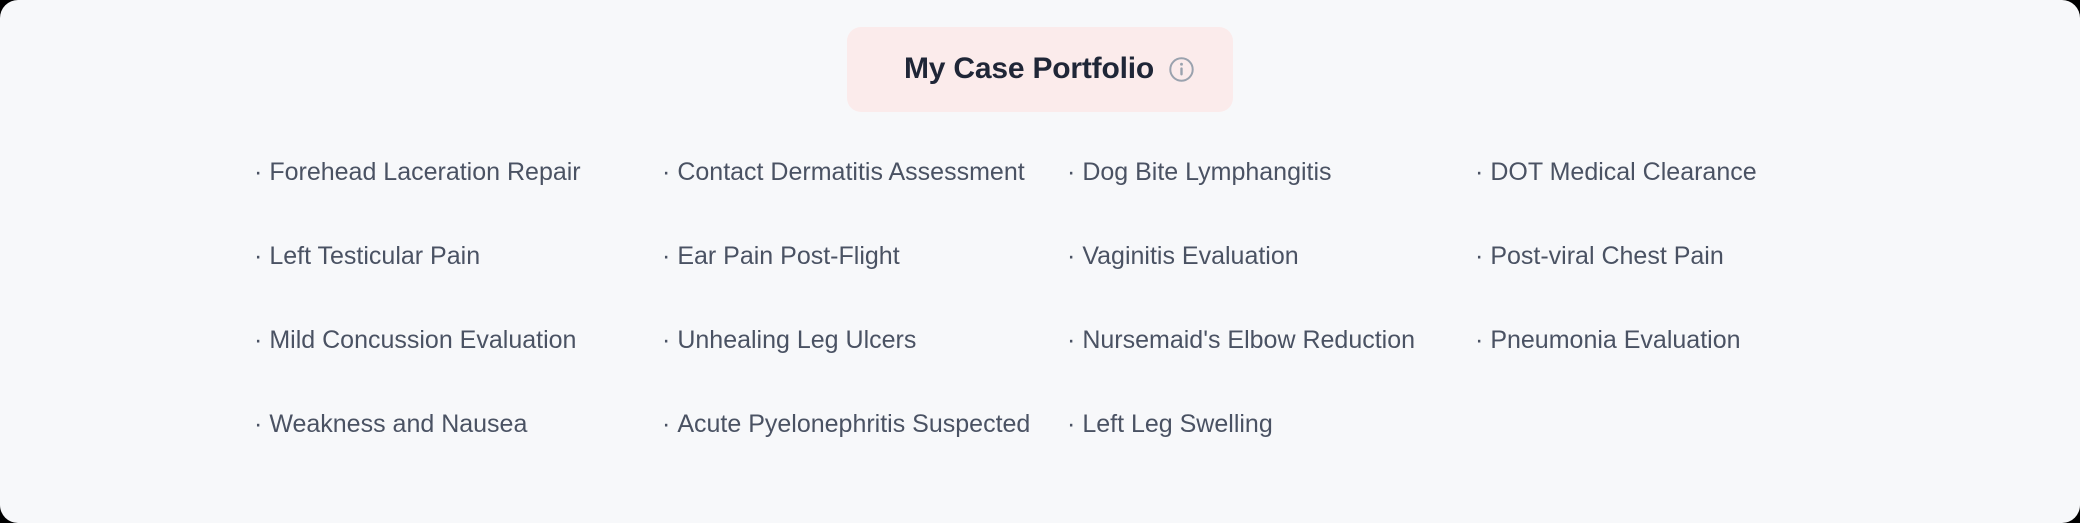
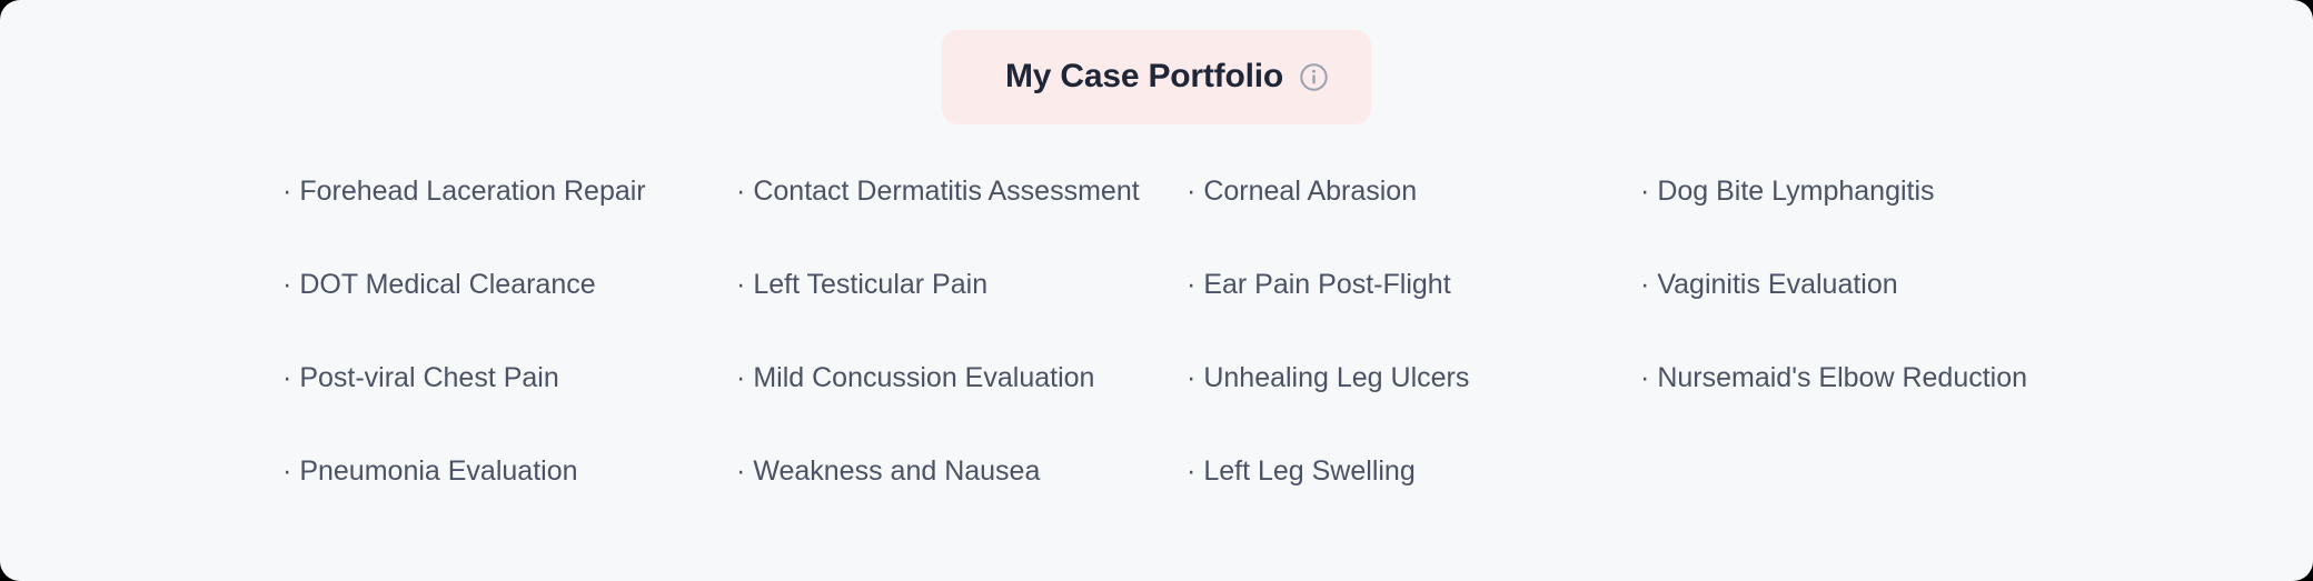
  My Case Portfolio
  · Forehead Laceration Repair
  · Contact Dermatitis Assessment
+ · Corneal Abrasion
  · Dog Bite Lymphangitis
  · DOT Medical Clearance
  · Left Testicular Pain
  · Ear Pain Post-Flight
  · Vaginitis Evaluation
  · Post-viral Chest Pain
  · Mild Concussion Evaluation
  · Unhealing Leg Ulcers
  · Nursemaid's Elbow Reduction
  · Pneumonia Evaluation
  · Weakness and Nausea
- · Acute Pyelonephritis Suspected
  · Left Leg Swelling
